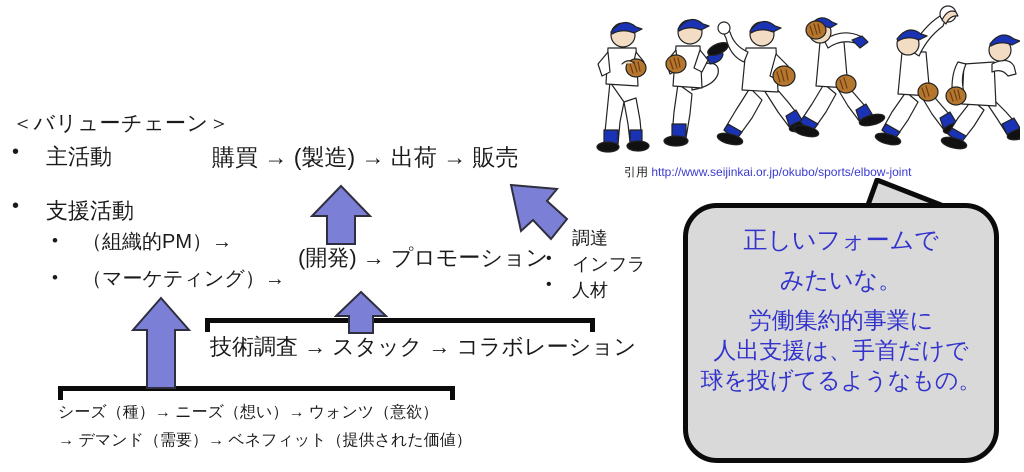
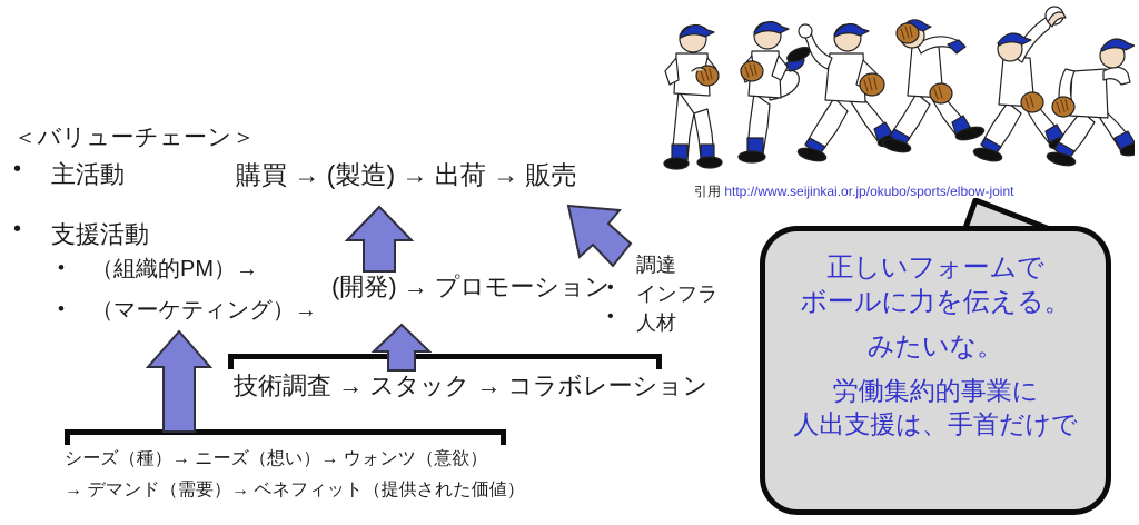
  ＜バリューチェーン＞
  •
  主活動
  •
  支援活動
  •
  （組織的PM）→
  •
  （マーケティング）→
  購買 → (製造) → 出荷 → 販売
  (開発) → プロモーション
  技術調査 → スタック → コラボレーション
  シーズ（種）→ ニーズ（想い）→ ウォンツ（意欲）
  → デマンド（需要）→ ベネフィット（提供された価値）
  調達
  •
  インフラ
  •
  人材
  引用 http://www.seijinkai.or.jp/okubo/sports/elbow-joint
  正しいフォームで
+ ボールに力を伝える。
  みたいな。
  労働集約的事業に
  人出支援は、手首だけで
- 球を投げてるようなもの。
